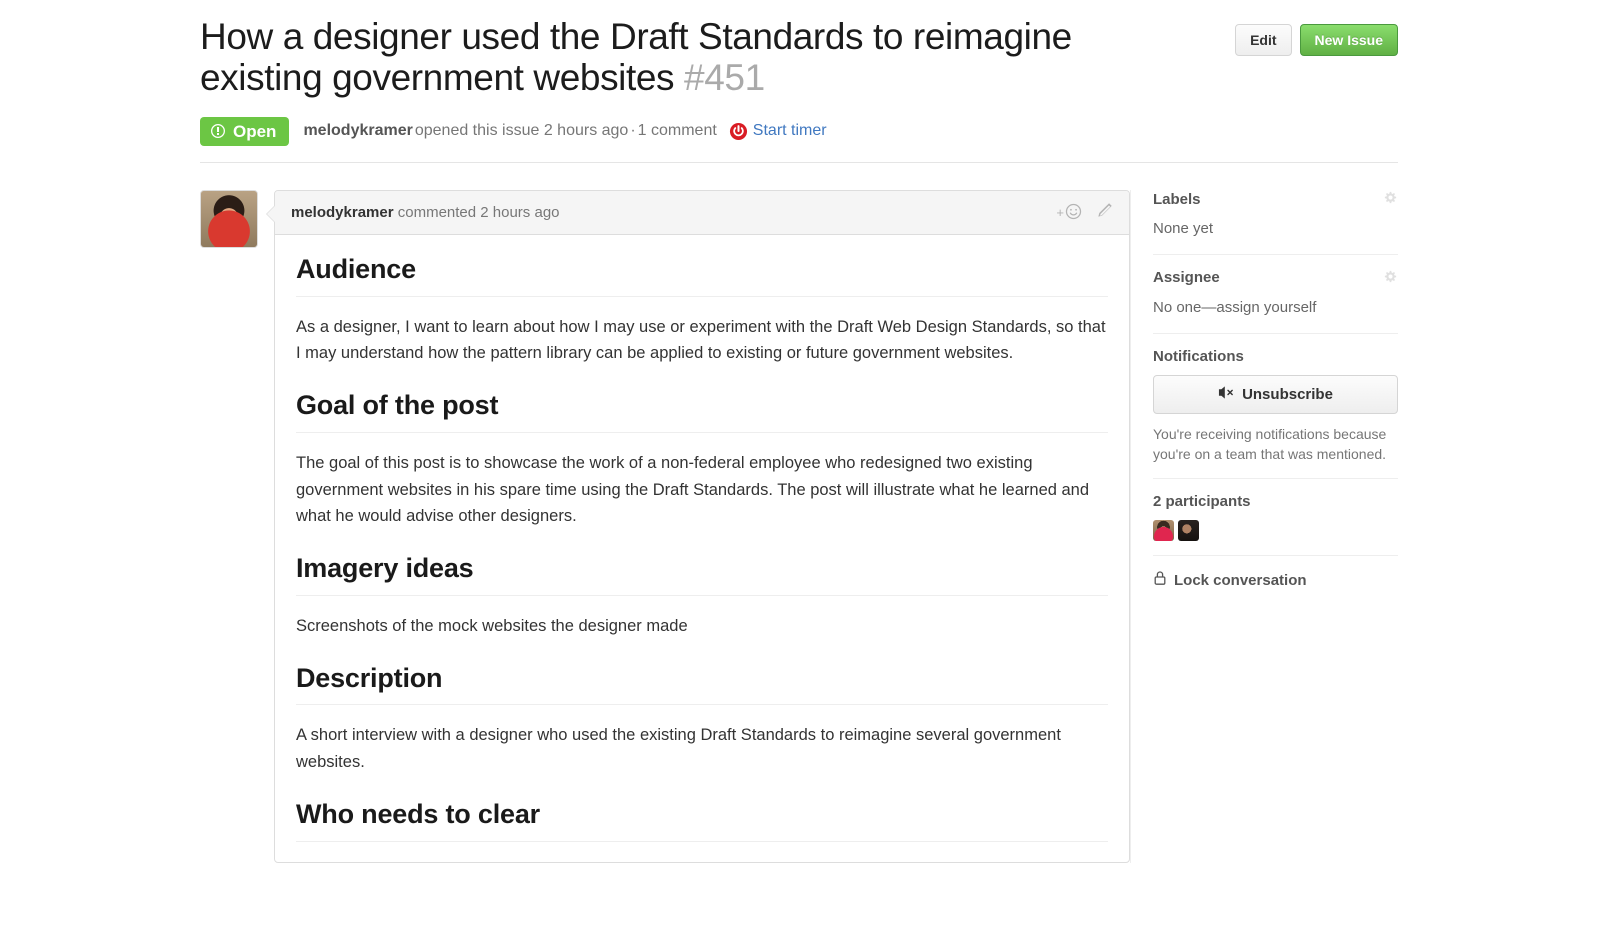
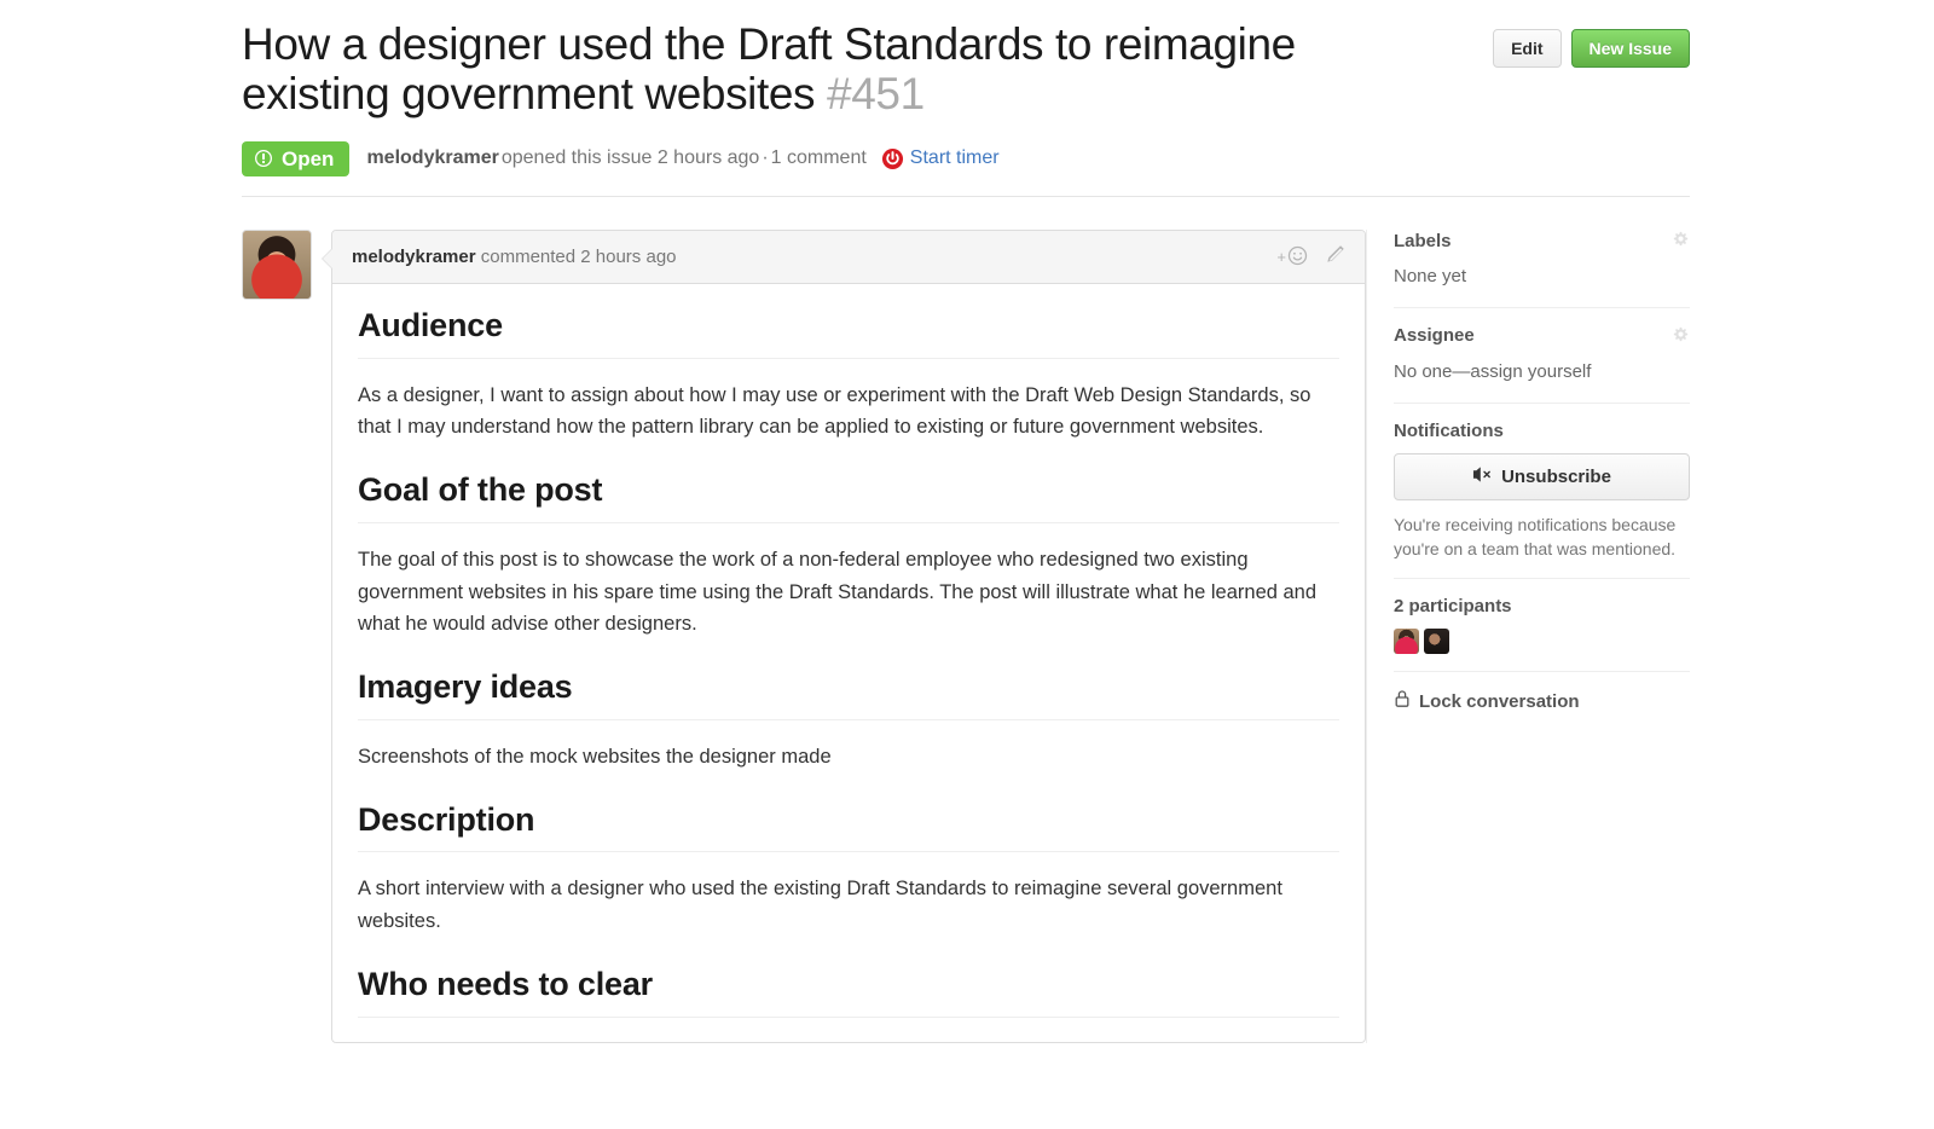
  How a designer used the Draft Standards to reimagine existing government websites #451
  Edit
  New Issue
  Open
  melodykramer
  opened this issue 2 hours ago
  ·
  1 comment
  Start timer
  melodykramer commented 2 hours ago
  +
  Audience
- As a designer, I want to learn about how I may use or experiment with the Draft Web Design Standards, so that I may understand how the pattern library can be applied to existing or future government websites.
+ As a designer, I want to assign about how I may use or experiment with the Draft Web Design Standards, so that I may understand how the pattern library can be applied to existing or future government websites.
  Goal of the post
  The goal of this post is to showcase the work of a non-federal employee who redesigned two existing government websites in his spare time using the Draft Standards. The post will illustrate what he learned and what he would advise other designers.
  Imagery ideas
  Screenshots of the mock websites the designer made
  Description
  A short interview with a designer who used the existing Draft Standards to reimagine several government websites.
  Who needs to clear
  Labels
  None yet
  Assignee
  No one—assign yourself
  Notifications
  Unsubscribe
  You're receiving notifications because you're on a team that was mentioned.
  2 participants
  Lock conversation
